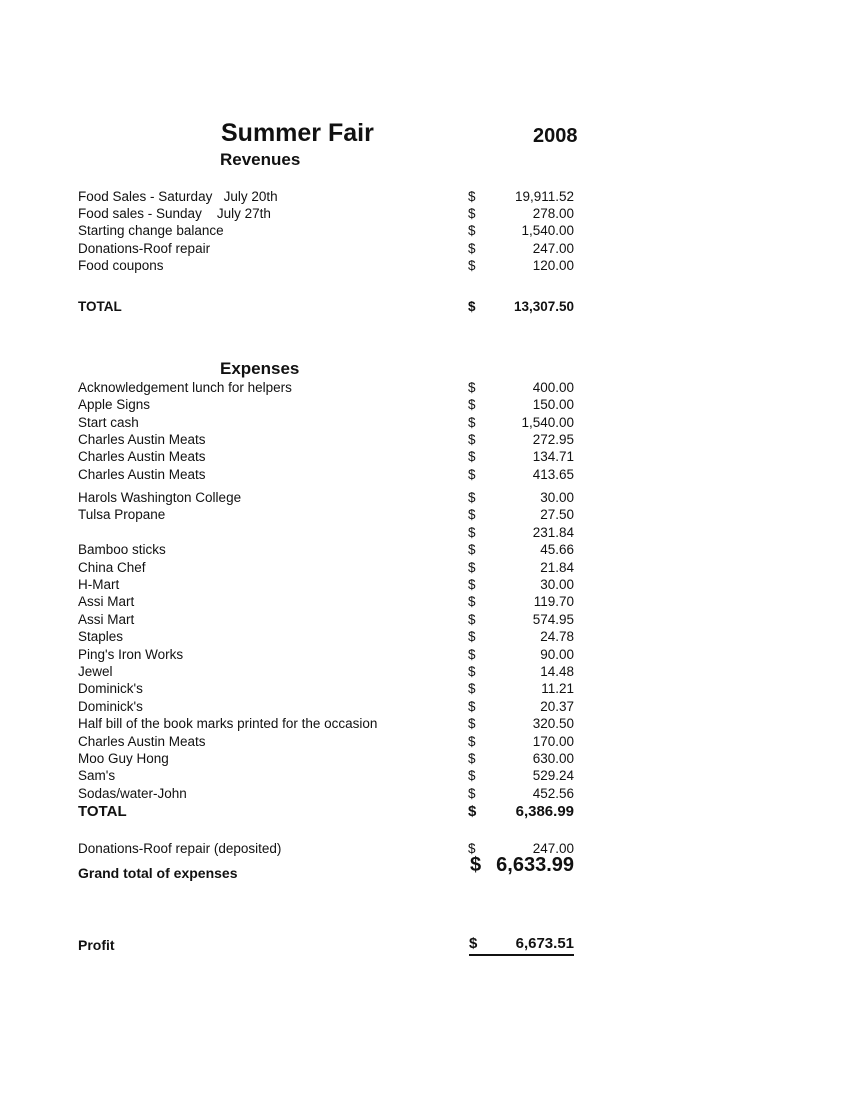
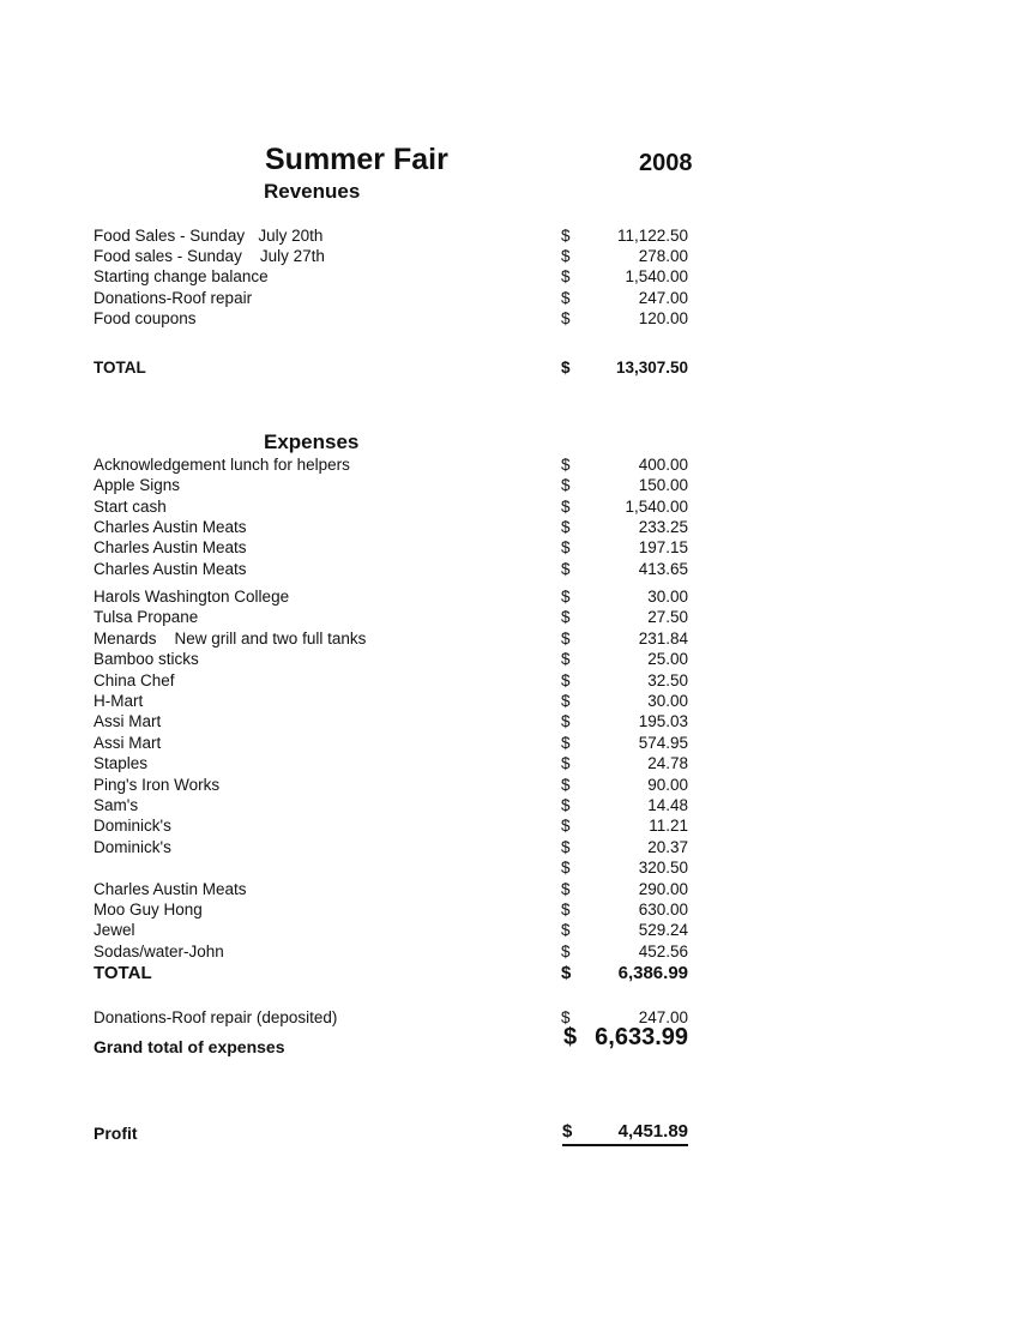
  Summer Fair
  2008
  Revenues
- Food Sales - Saturday July 20th
+ Food Sales - Sunday July 20th
  $
- 19,911.52
+ 11,122.50
  Food sales - Sunday July 27th
  $
  278.00
  Starting change balance
  $
  1,540.00
  Donations-Roof repair
  $
  247.00
  Food coupons
  $
  120.00
  TOTAL
  $
  13,307.50
  Expenses
  Acknowledgement lunch for helpers
  $
  400.00
  Apple Signs
  $
  150.00
  Start cash
  $
  1,540.00
  Charles Austin Meats
  $
- 272.95
+ 233.25
  Charles Austin Meats
  $
- 134.71
+ 197.15
  Charles Austin Meats
  $
  413.65
  Harols Washington College
  $
  30.00
  Tulsa Propane
  $
  27.50
+ Menards New grill and two full tanks
  $
  231.84
  Bamboo sticks
  $
- 45.66
+ 25.00
  China Chef
  $
- 21.84
+ 32.50
  H-Mart
  $
  30.00
  Assi Mart
  $
- 119.70
+ 195.03
  Assi Mart
  $
  574.95
  Staples
  $
  24.78
  Ping's Iron Works
  $
  90.00
- Jewel
+ Sam's
  $
  14.48
  Dominick's
  $
  11.21
  Dominick's
  $
  20.37
- Half bill of the book marks printed for the occasion
  $
  320.50
  Charles Austin Meats
  $
- 170.00
+ 290.00
  Moo Guy Hong
  $
  630.00
- Sam's
+ Jewel
  $
  529.24
  Sodas/water-John
  $
  452.56
  TOTAL
  $
  6,386.99
  Donations-Roof repair (deposited)
  $
  247.00
  Grand total of expenses
  $
  6,633.99
  Profit
  $
- 6,673.51
+ 4,451.89
